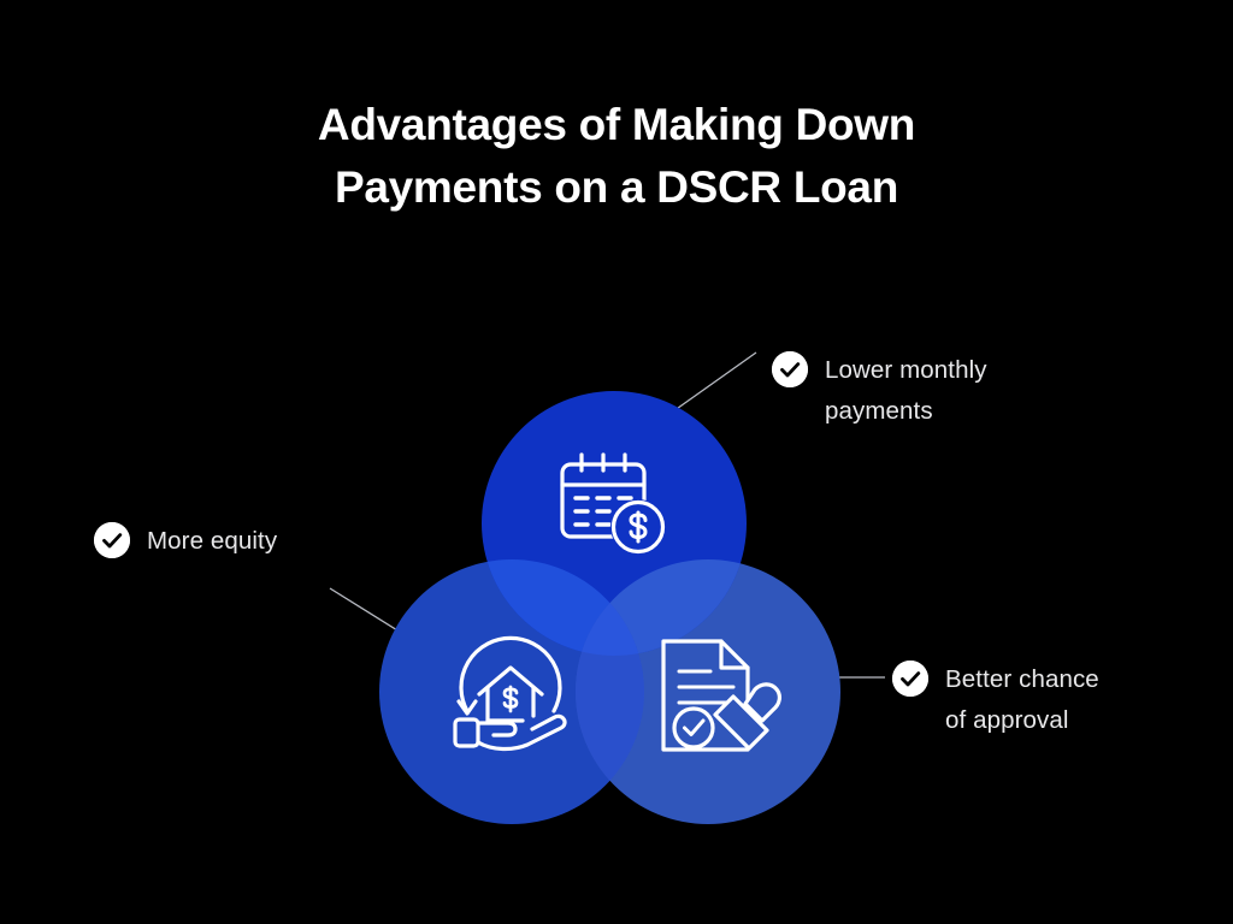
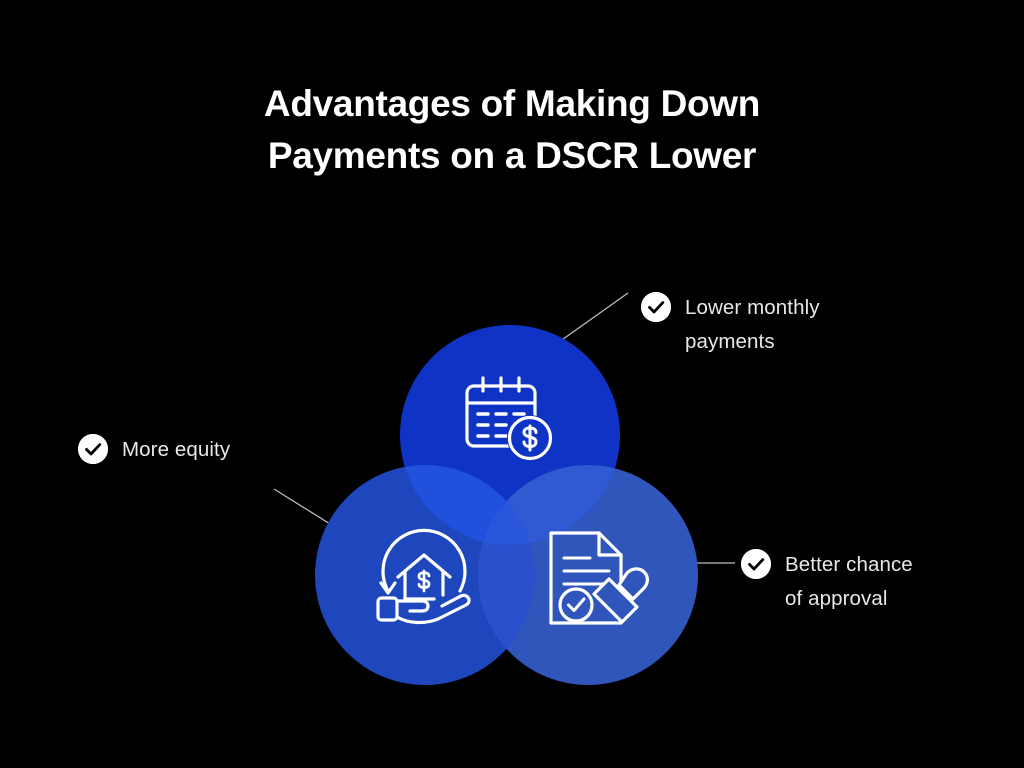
  Advantages of Making Down
- Payments on a DSCR Loan
+ Payments on a DSCR Lower
  Lower monthly
  payments
  More equity
  Better chance
  of approval
